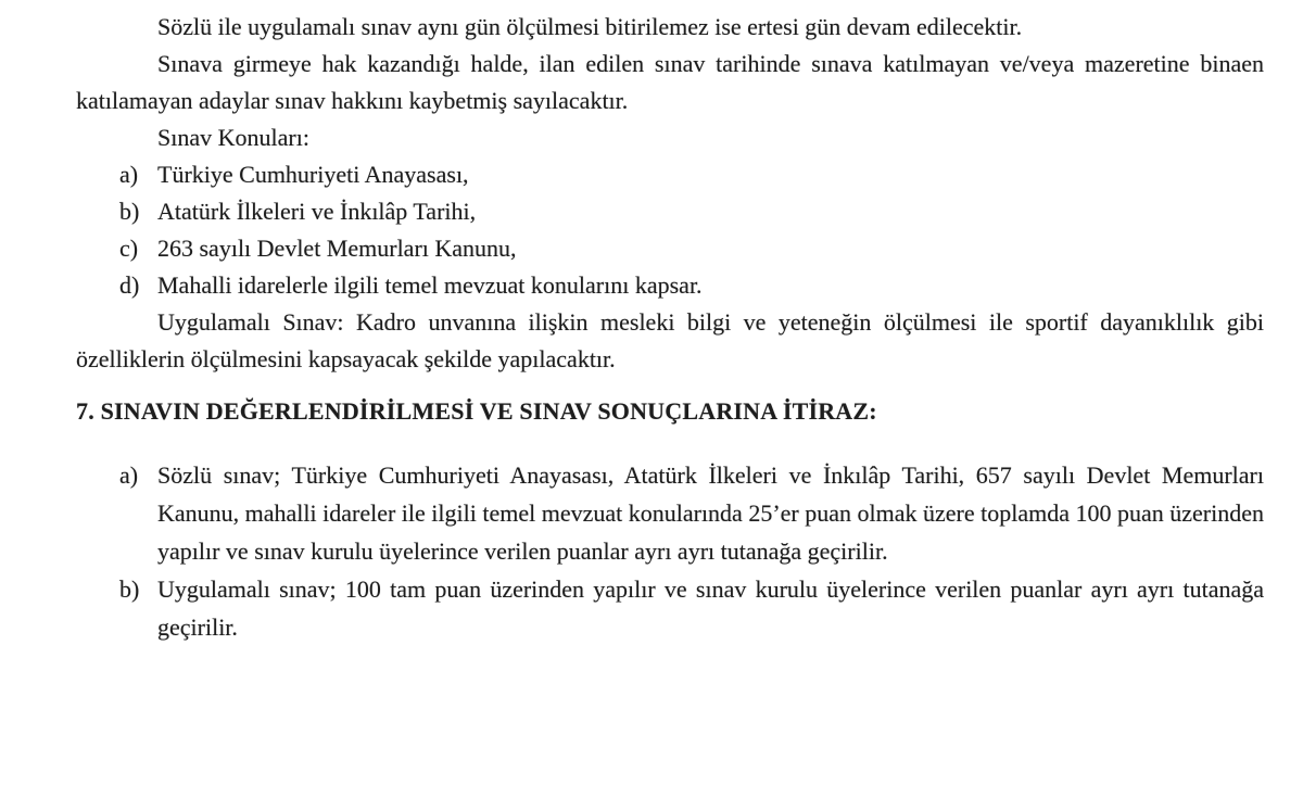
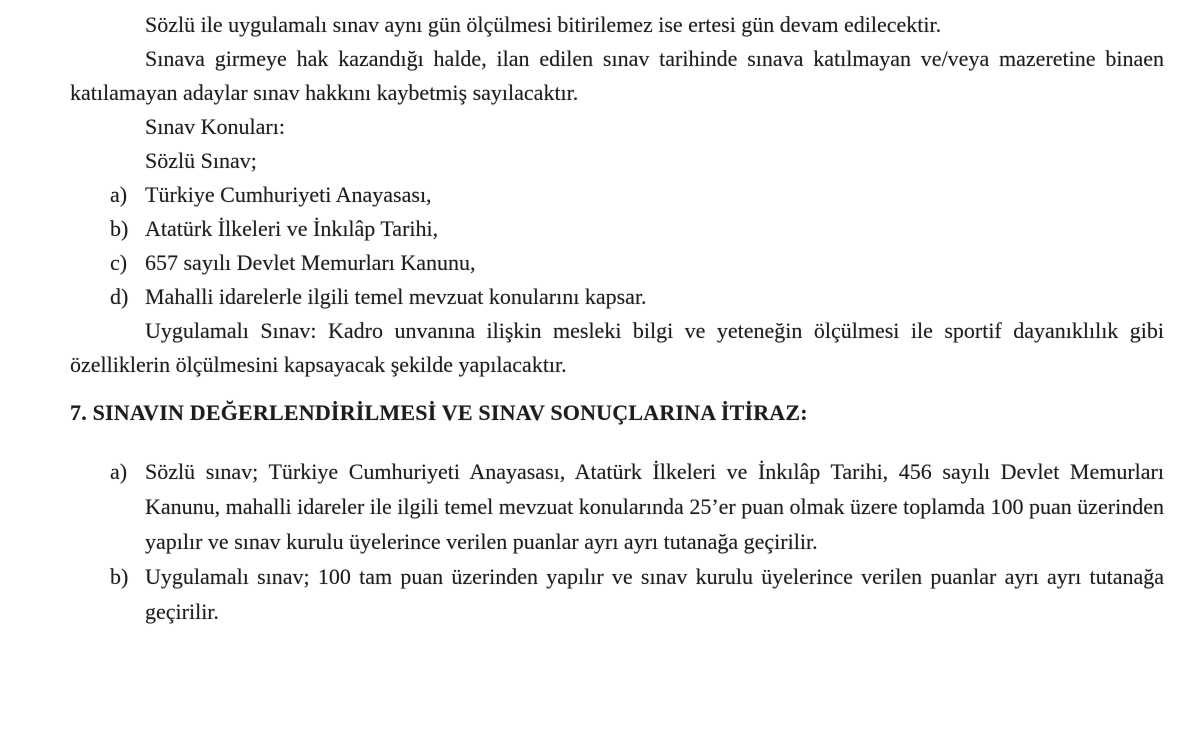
  Sözlü ile uygulamalı sınav aynı gün ölçülmesi bitirilemez ise ertesi gün devam edilecektir.
  Sınava girmeye hak kazandığı halde, ilan edilen sınav tarihinde sınava katılmayan ve/veya mazeretine binaen katılamayan adaylar sınav hakkını kaybetmiş sayılacaktır.
  Sınav Konuları:
+ Sözlü Sınav;
  a)
  Türkiye Cumhuriyeti Anayasası,
  b)
  Atatürk İlkeleri ve İnkılâp Tarihi,
  c)
- 263 sayılı Devlet Memurları Kanunu,
+ 657 sayılı Devlet Memurları Kanunu,
  d)
  Mahalli idarelerle ilgili temel mevzuat konularını kapsar.
  Uygulamalı Sınav: Kadro unvanına ilişkin mesleki bilgi ve yeteneğin ölçülmesi ile sportif dayanıklılık gibi özelliklerin ölçülmesini kapsayacak şekilde yapılacaktır.
  7. SINAVIN DEĞERLENDİRİLMESİ VE SINAV SONUÇLARINA İTİRAZ:
  a)
- Sözlü sınav; Türkiye Cumhuriyeti Anayasası, Atatürk İlkeleri ve İnkılâp Tarihi, 657 sayılı Devlet Memurları Kanunu, mahalli idareler ile ilgili temel mevzuat konularında 25’er puan olmak üzere toplamda 100 puan üzerinden yapılır ve sınav kurulu üyelerince verilen puanlar ayrı ayrı tutanağa geçirilir.
+ Sözlü sınav; Türkiye Cumhuriyeti Anayasası, Atatürk İlkeleri ve İnkılâp Tarihi, 456 sayılı Devlet Memurları Kanunu, mahalli idareler ile ilgili temel mevzuat konularında 25’er puan olmak üzere toplamda 100 puan üzerinden yapılır ve sınav kurulu üyelerince verilen puanlar ayrı ayrı tutanağa geçirilir.
  b)
  Uygulamalı sınav; 100 tam puan üzerinden yapılır ve sınav kurulu üyelerince verilen puanlar ayrı ayrı tutanağa geçirilir.
